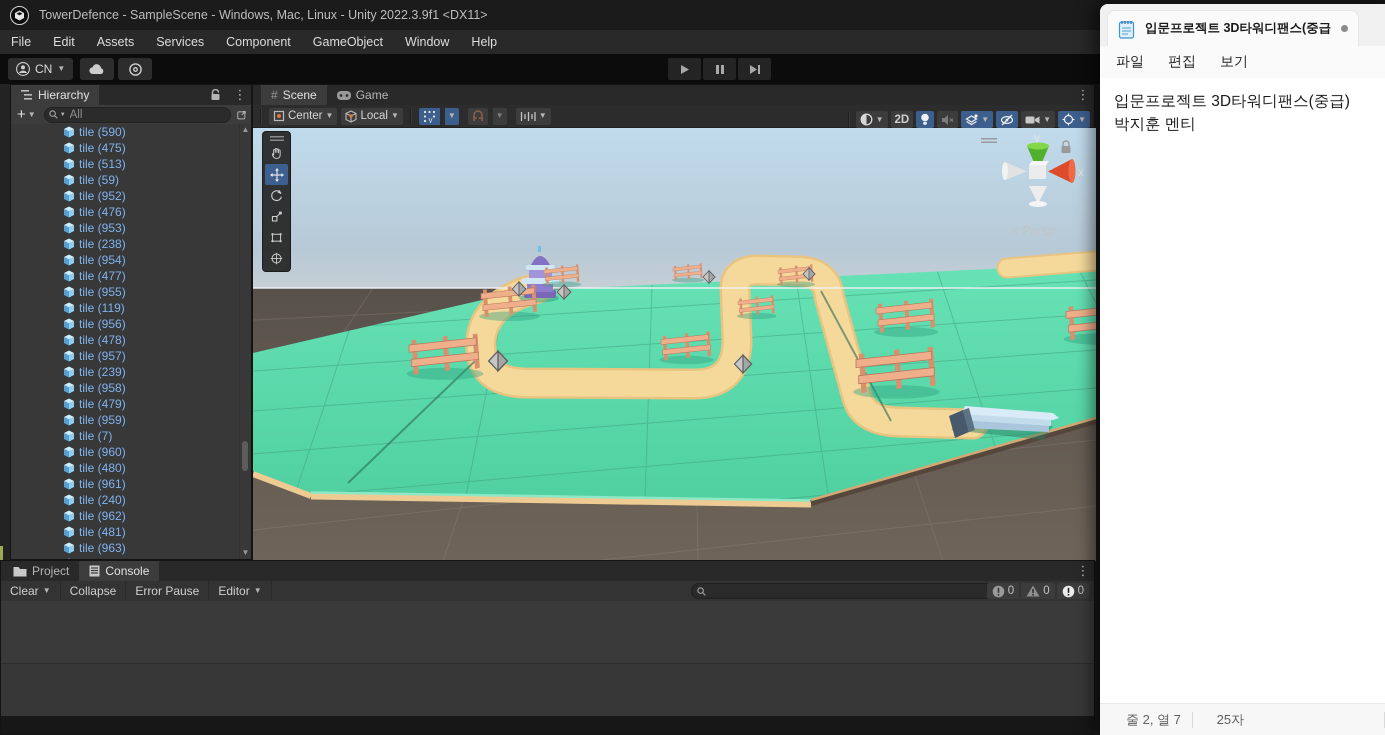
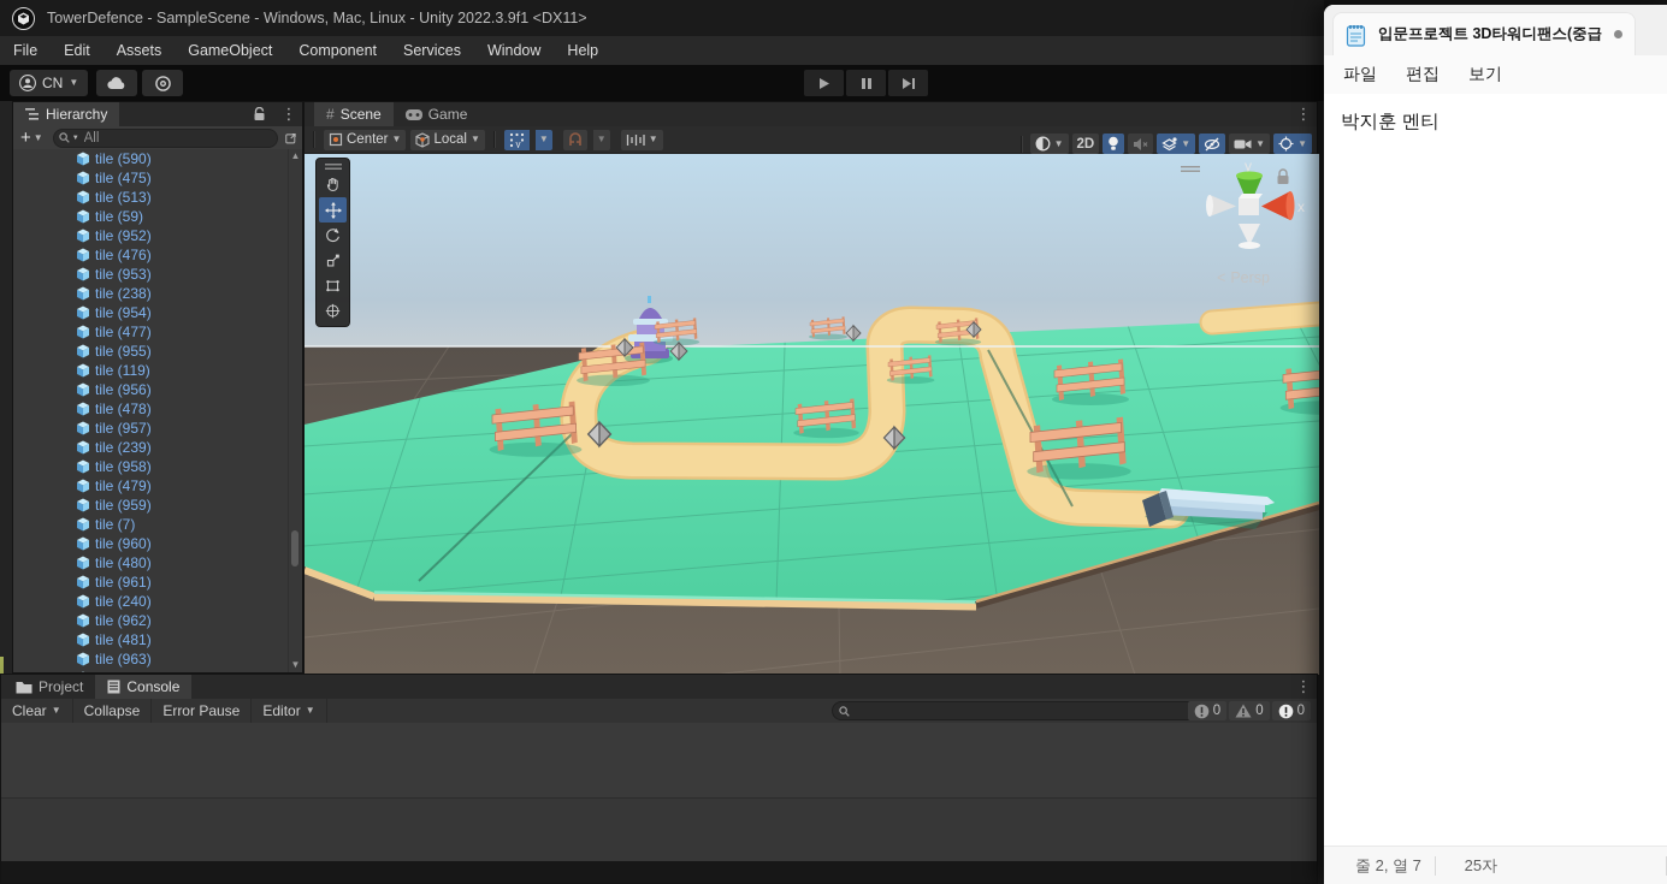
  TowerDefence - SampleScene - Windows, Mac, Linux - Unity 2022.3.9f1 <DX11>
  File
  Edit
  Assets
- Services
+ GameObject
  Component
- GameObject
+ Services
  Window
  Help
  CN
  ▼
  Hierarchy
  ⋮
  +
  ▼
  All
  tile (590)
  tile (475)
  tile (513)
  tile (59)
  tile (952)
  tile (476)
  tile (953)
  tile (238)
  tile (954)
  tile (477)
  tile (955)
  tile (119)
  tile (956)
  tile (478)
  tile (957)
  tile (239)
  tile (958)
  tile (479)
  tile (959)
  tile (7)
  tile (960)
  tile (480)
  tile (961)
  tile (240)
  tile (962)
  tile (481)
  tile (963)
  ▲
  ▼
  #
  Scene
  Game
  ⋮
  Center
  ▼
  Local
  ▼
  y
  ▼
  ▼
  ▼
  ▼
  2D
  ▼
  ▼
  ▼
  y
  x
  Persp
  Project
  Console
  ⋮
  Clear
  ▼
  Collapse
  Error Pause
  Editor
  ▼
  0
  0
  0
  입문프로젝트 3D타워디팬스(중급
  파일
  편집
  보기
- 입문프로젝트 3D타워디팬스(중급)
  박지훈 멘티
  줄 2, 열 7
  25자
